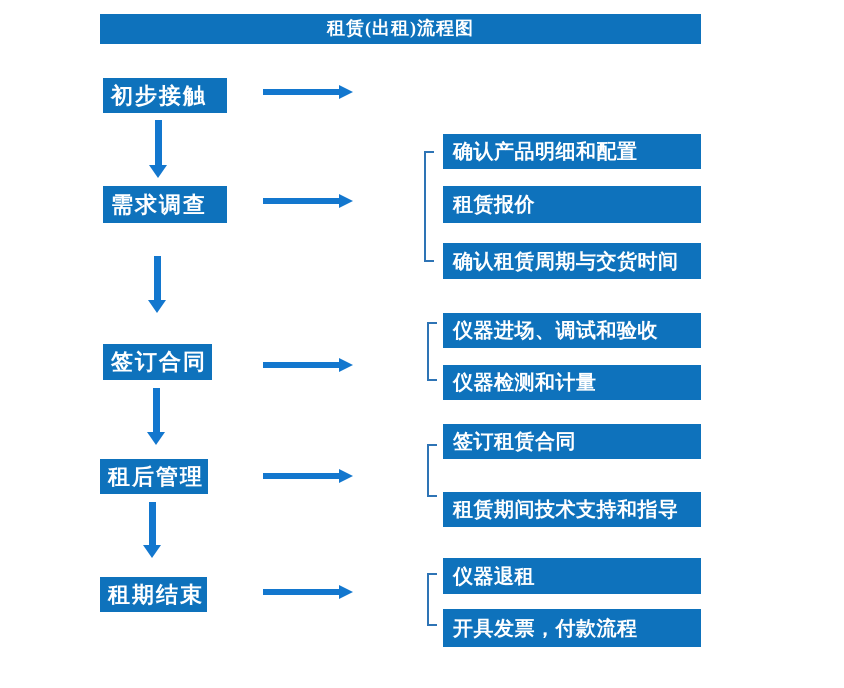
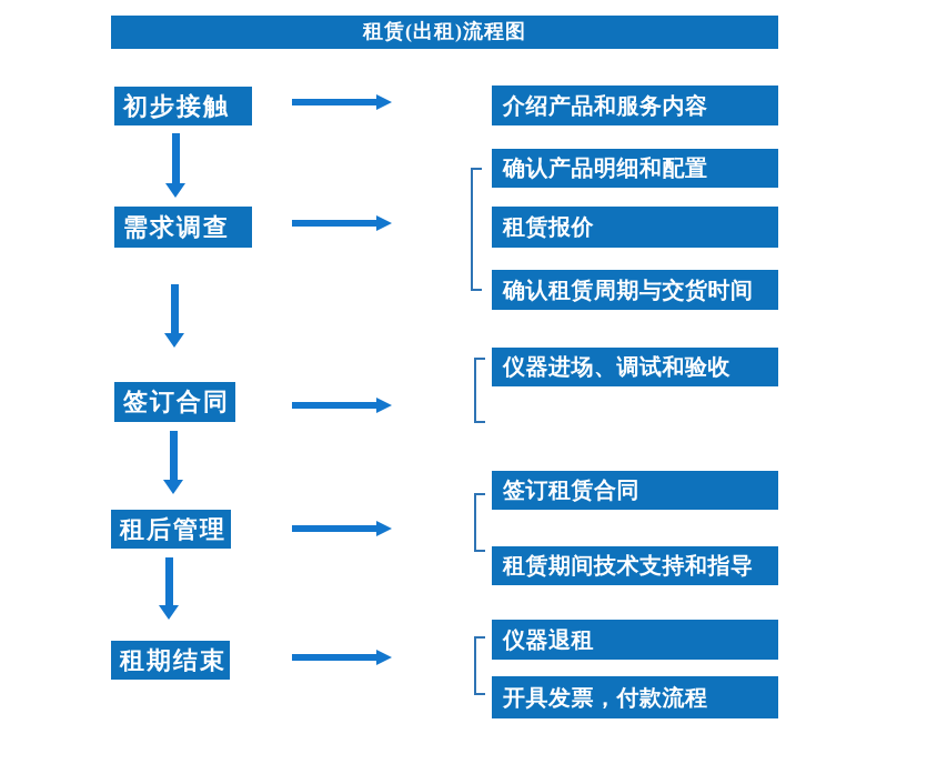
  租赁(出租)流程图
  初步接触
  需求调查
  签订合同
  租后管理
  租期结束
+ 介绍产品和服务内容
  确认产品明细和配置
  租赁报价
  确认租赁周期与交货时间
  仪器进场、调试和验收
- 仪器检测和计量
  签订租赁合同
  租赁期间技术支持和指导
  仪器退租
  开具发票，付款流程
